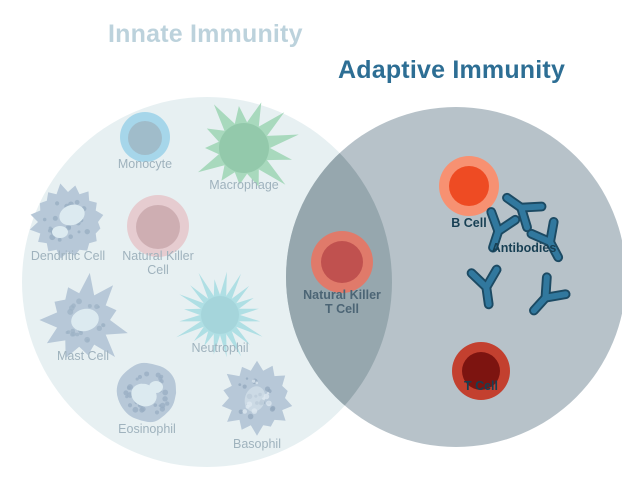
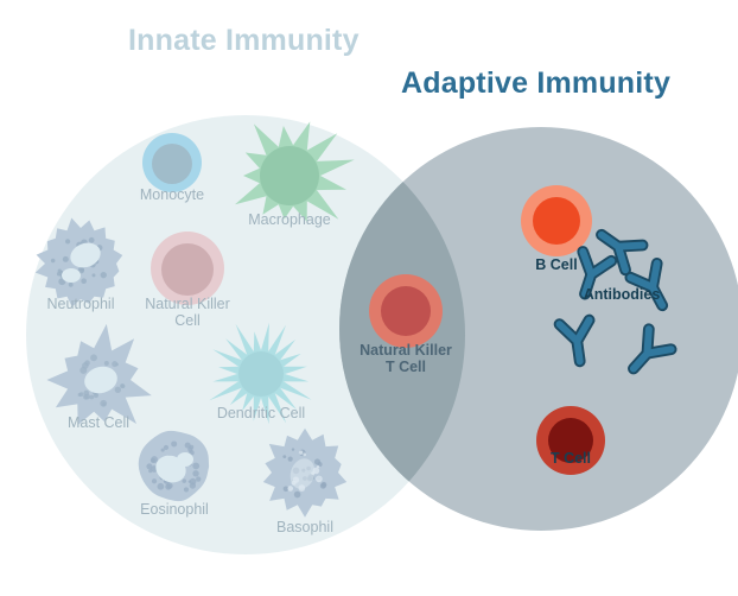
  Innate Immunity
  Adaptive Immunity
  Monocyte
  Macrophage
- Dendritic Cell
+ Neutrophil
  Natural Killer
  Cell
  Mast Cell
- Neutrophil
+ Dendritic Cell
  Eosinophil
  Basophil
  Natural Killer
  T Cell
  B Cell
  T Cell
  Antibodies
